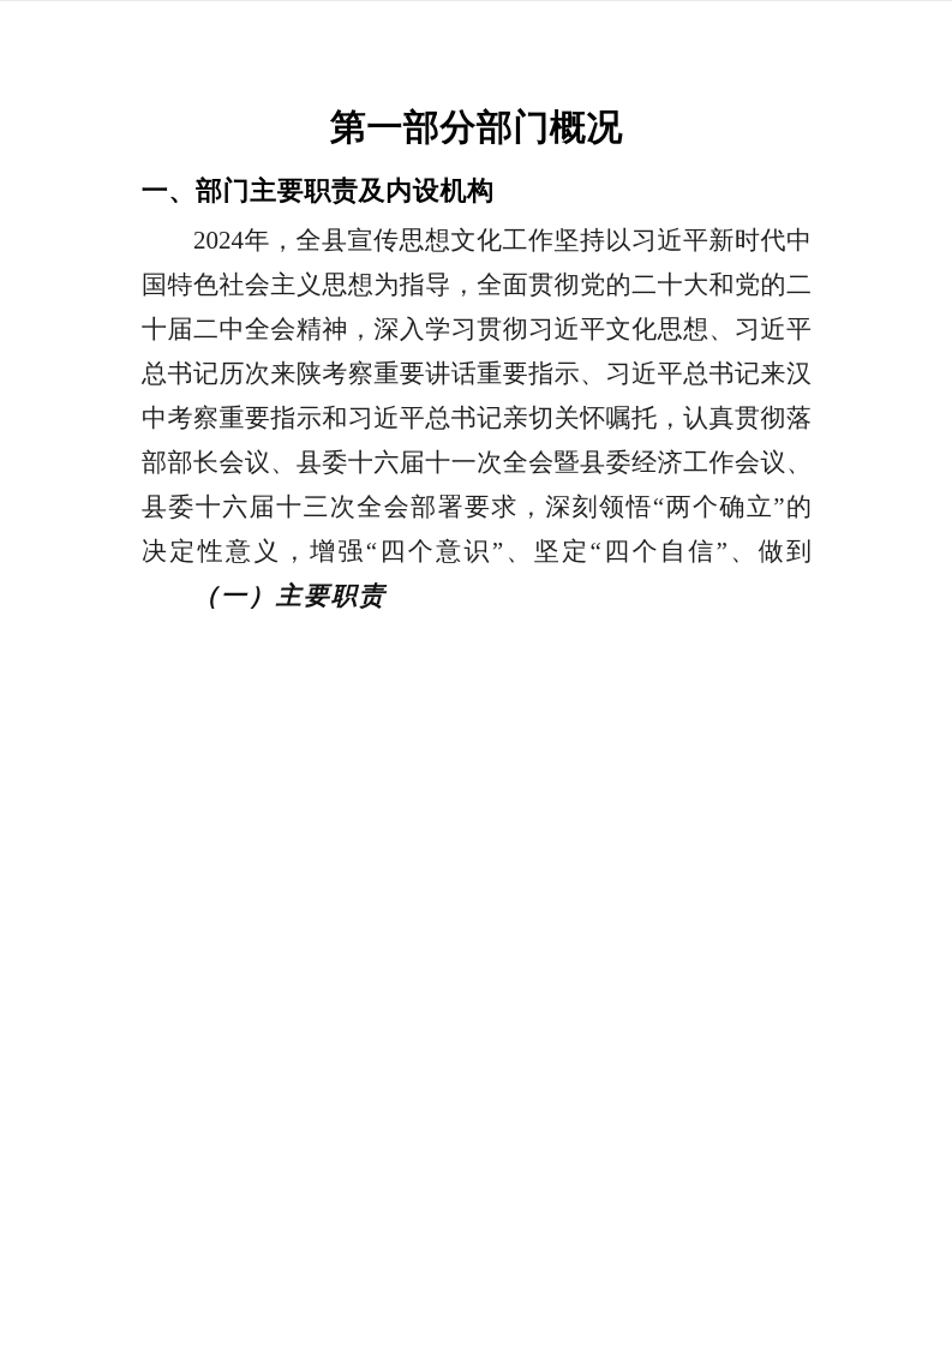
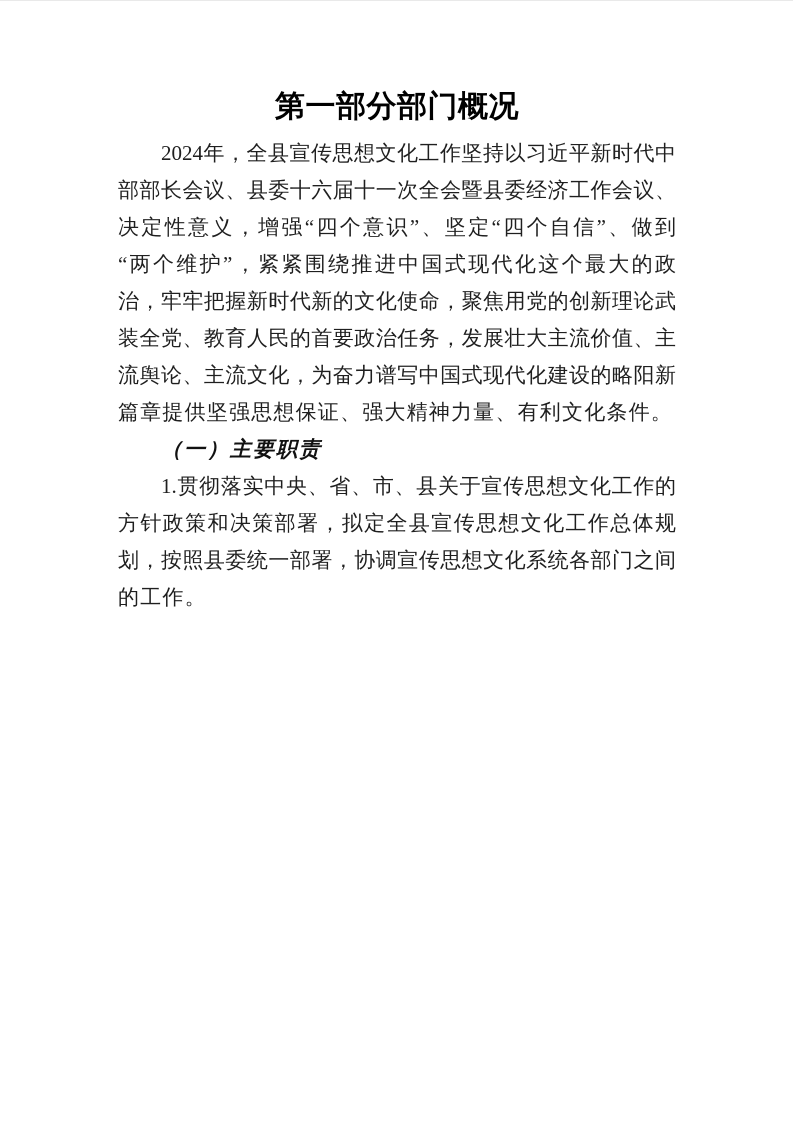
  第一部分部门概况
- 一、部门主要职责及内设机构
  2024年，全县宣传思想文化工作坚持以习近平新时代中
- 国特色社会主义思想为指导，全面贯彻党的二十大和党的二
- 十届二中全会精神，深入学习贯彻习近平文化思想、习近平
- 总书记历次来陕考察重要讲话重要指示、习近平总书记来汉
- 中考察重要指示和习近平总书记亲切关怀嘱托，认真贯彻落
  部部长会议、县委十六届十一次全会暨县委经济工作会议、
- 县委十六届十三次全会部署要求，深刻领悟“两个确立”的
  决定性意义，增强“四个意识”、坚定“四个自信”、做到
+ “两个维护”，紧紧围绕推进中国式现代化这个最大的政
+ 治，牢牢把握新时代新的文化使命，聚焦用党的创新理论武
+ 装全党、教育人民的首要政治任务，发展壮大主流价值、主
+ 流舆论、主流文化，为奋力谱写中国式现代化建设的略阳新
+ 篇章提供坚强思想保证、强大精神力量、有利文化条件。
  （一）主要职责
+ 1.贯彻落实中央、省、市、县关于宣传思想文化工作的
+ 方针政策和决策部署，拟定全县宣传思想文化工作总体规
+ 划，按照县委统一部署，协调宣传思想文化系统各部门之间
+ 的工作。
